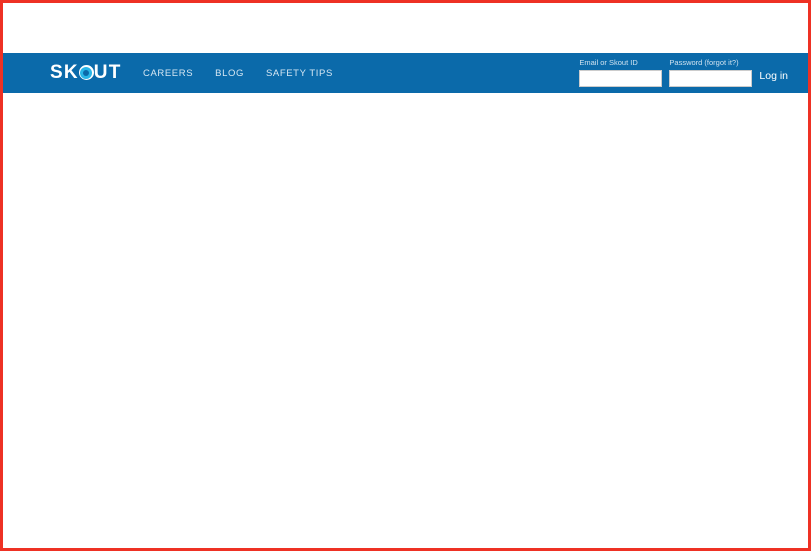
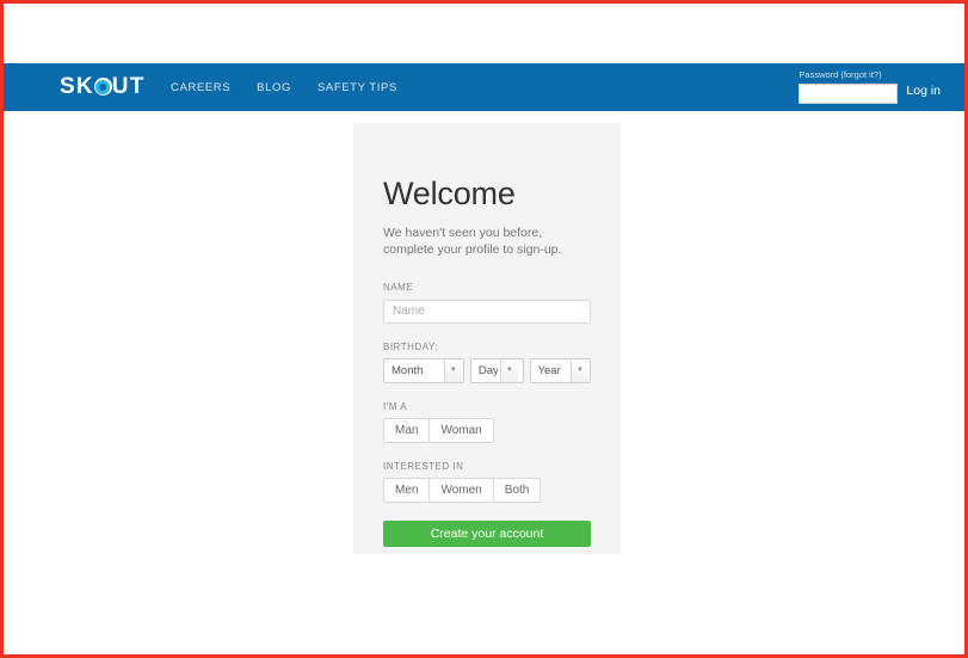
  SK UT
  CAREERS
  BLOG
  SAFETY TIPS
- Email or Skout ID
  Password (forgot it?)
  Log in
+ Welcome
+ We haven't seen you before, complete your profile to sign-up.
+ NAME
+ Name
+ BIRTHDAY:
+ Month
+ Day
+ Year
+ I'M A
+ Man
+ Woman
+ INTERESTED IN
+ Men
+ Women
+ Both
+ Create your account
